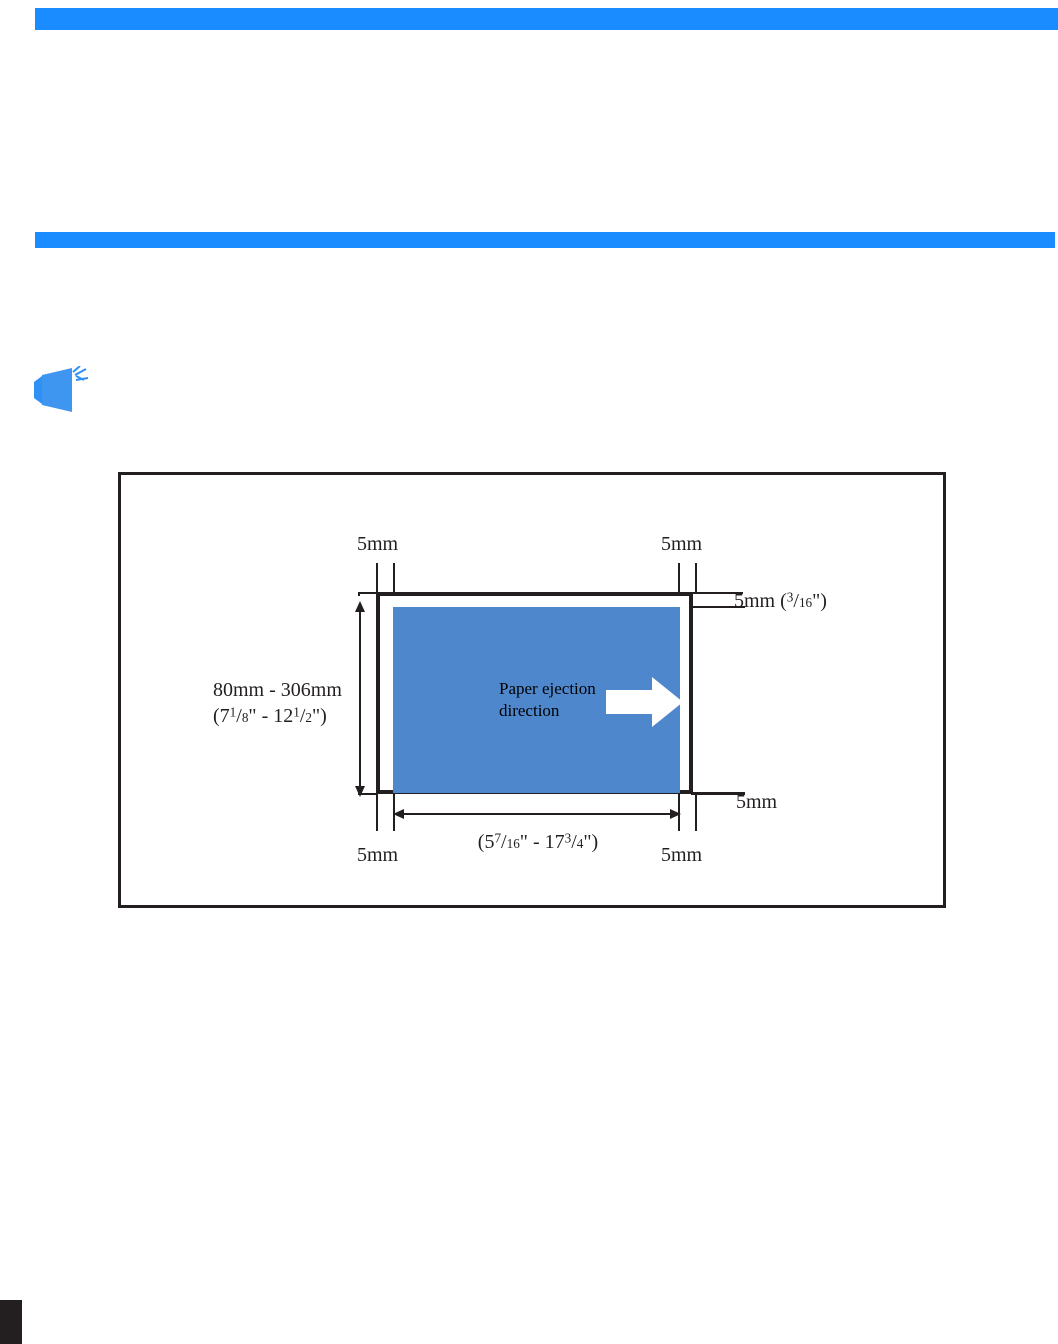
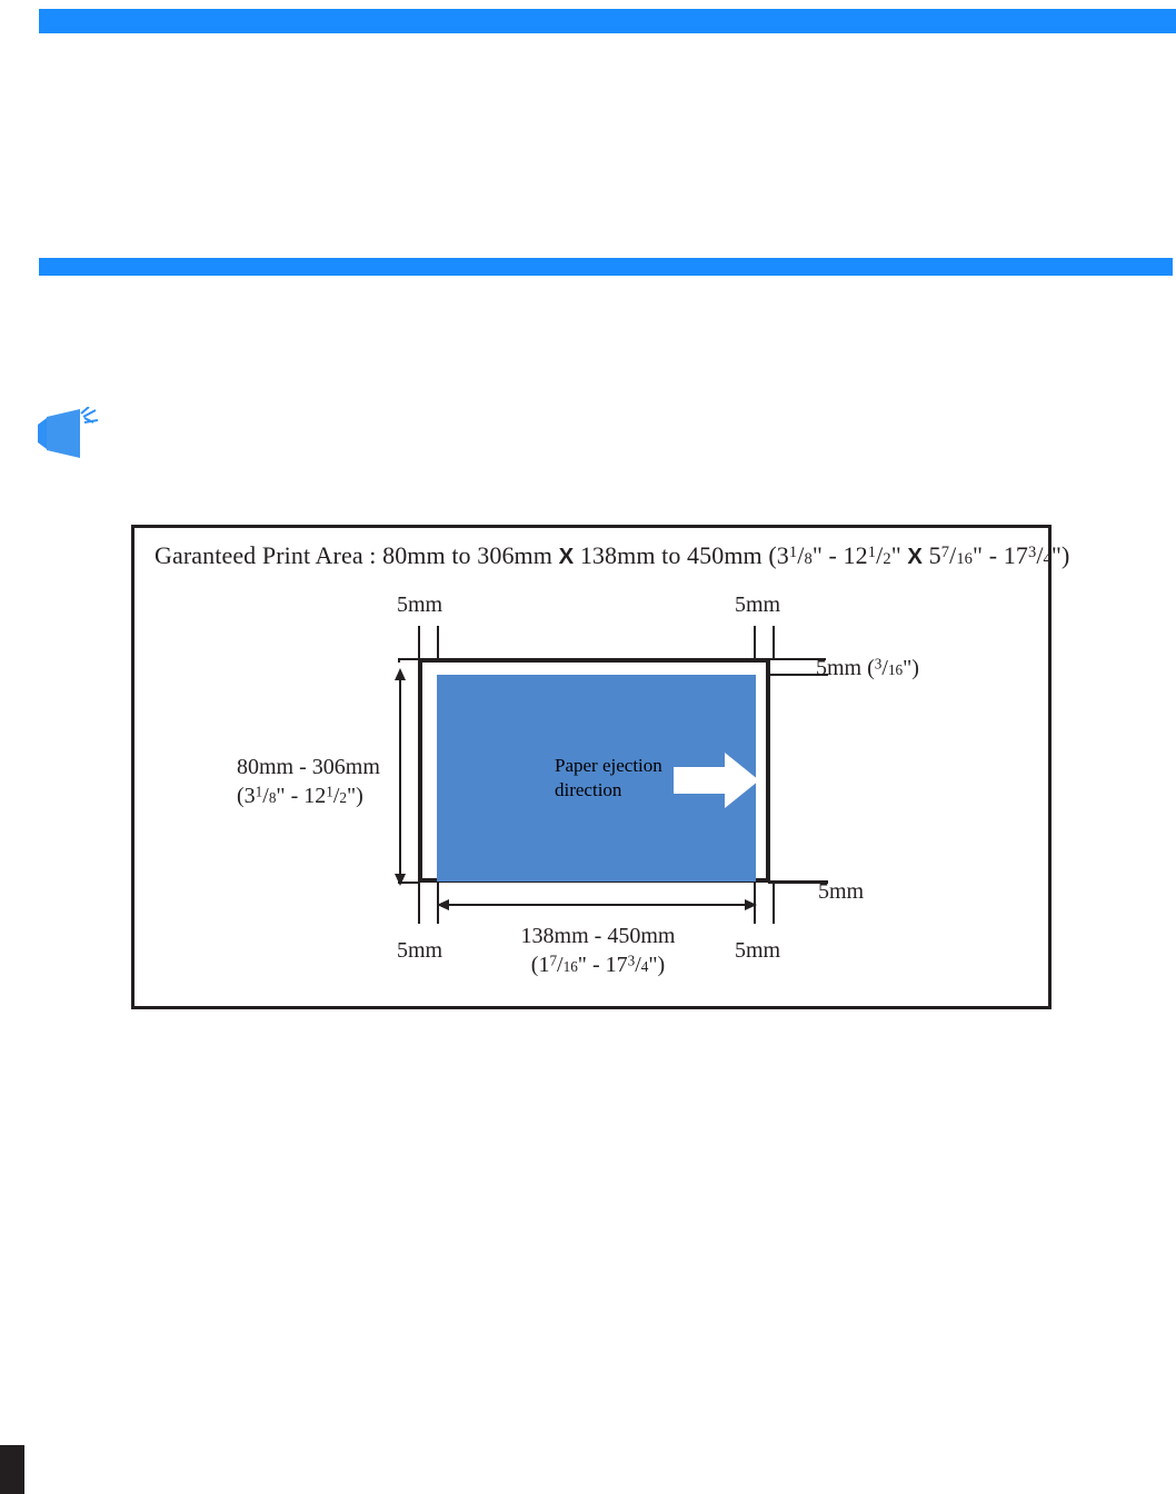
+ Garanteed Print Area : 80mm to 306mm X 138mm to 450mm (31/8" - 121/2" X 57/16" - 173/4")
  Paper ejection
  direction
  5mm
  5mm
  5mm (3/16")
  5mm
  5mm
  5mm
  80mm - 306mm
- (71/8" - 121/2")
+ (31/8" - 121/2")
+ 138mm - 450mm
- (57/16" - 173/4")
+ (17/16" - 173/4")
